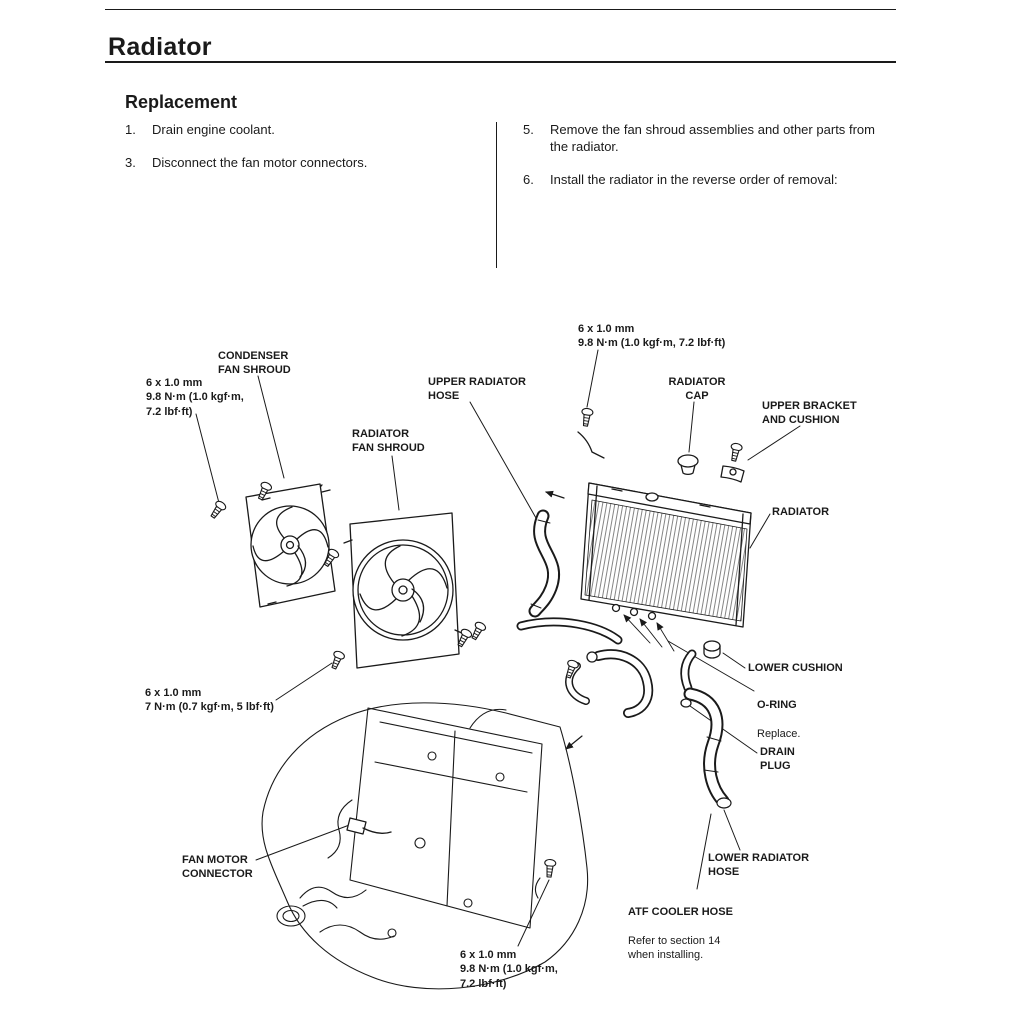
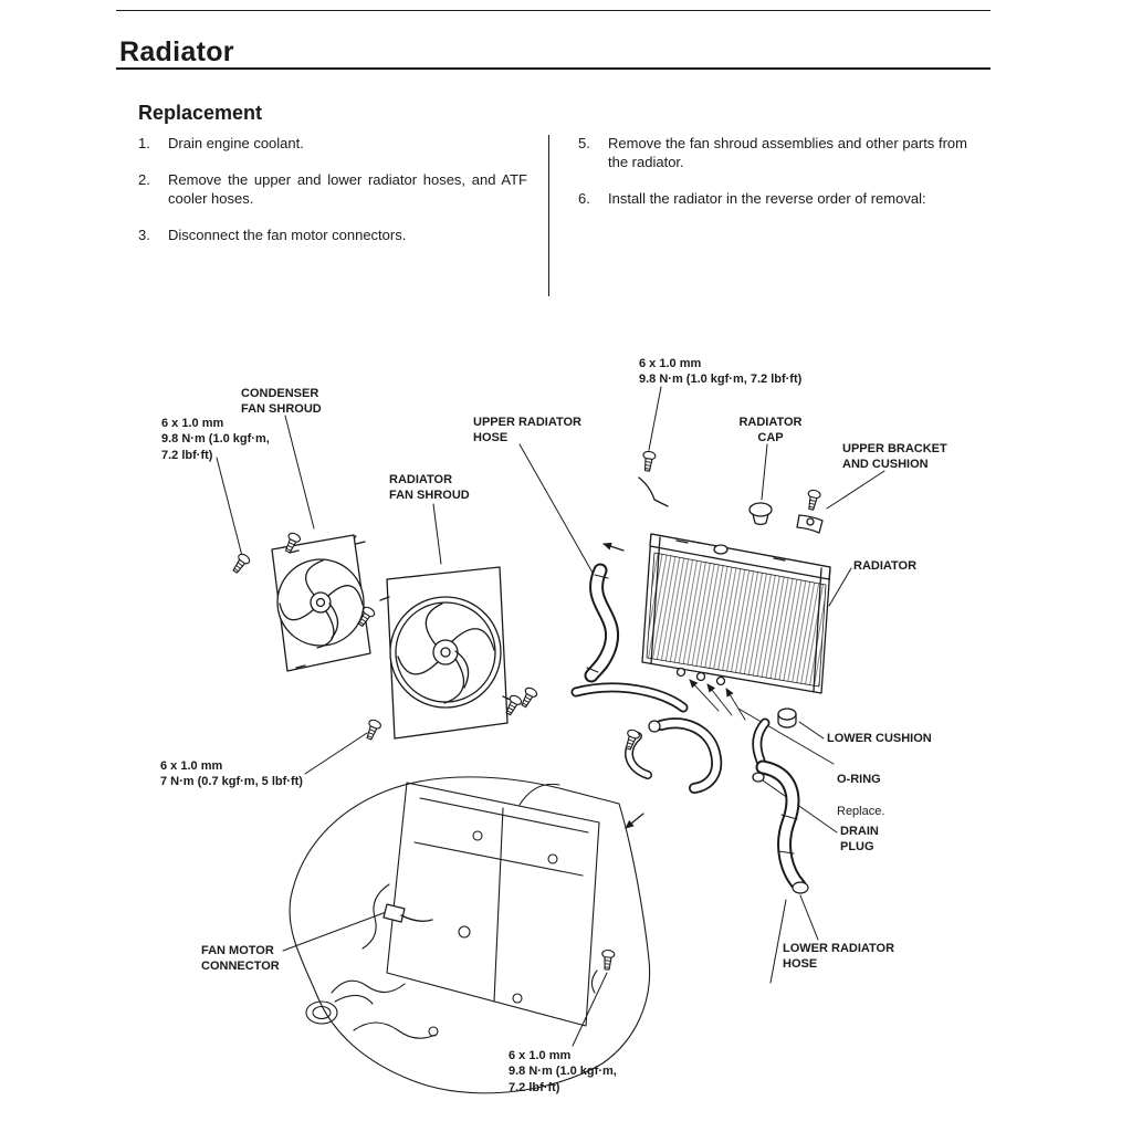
  Radiator
  Replacement
  1.
  Drain engine coolant.
+ 2.
+ Remove the upper and lower radiator hoses, and ATF cooler hoses.
  3.
  Disconnect the fan motor connectors.
  5.
  Remove the fan shroud assemblies and other parts from the radiator.
  6.
  Install the radiator in the reverse order of removal:
  6 x 1.0 mm
  9.8 N·m (1.0 kgf·m, 7.2 lbf·ft)
  CONDENSER
  FAN SHROUD
  6 x 1.0 mm
  9.8 N·m (1.0 kgf·m,
  7.2 lbf·ft)
  UPPER RADIATOR
  HOSE
  RADIATOR
  CAP
  UPPER BRACKET
  AND CUSHION
  RADIATOR
  FAN SHROUD
  RADIATOR
  LOWER CUSHION
  O-RING
  Replace.
  6 x 1.0 mm
  7 N·m (0.7 kgf·m, 5 lbf·ft)
  DRAIN
  PLUG
  FAN MOTOR
  CONNECTOR
  LOWER RADIATOR
  HOSE
- ATF COOLER HOSE
- Refer to section 14
- when installing.
  6 x 1.0 mm
  9.8 N·m (1.0 kgf·m,
  7.2 lbf·ft)
